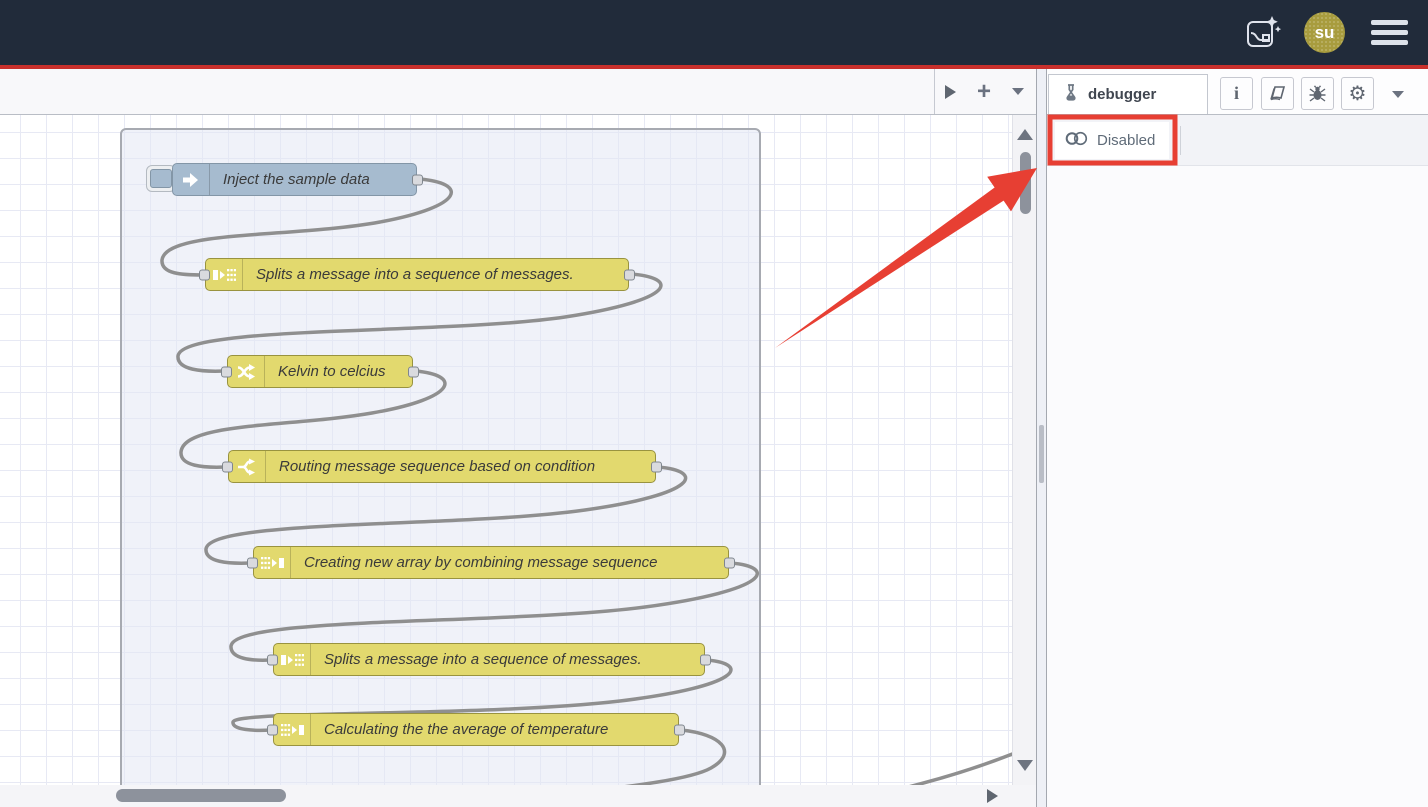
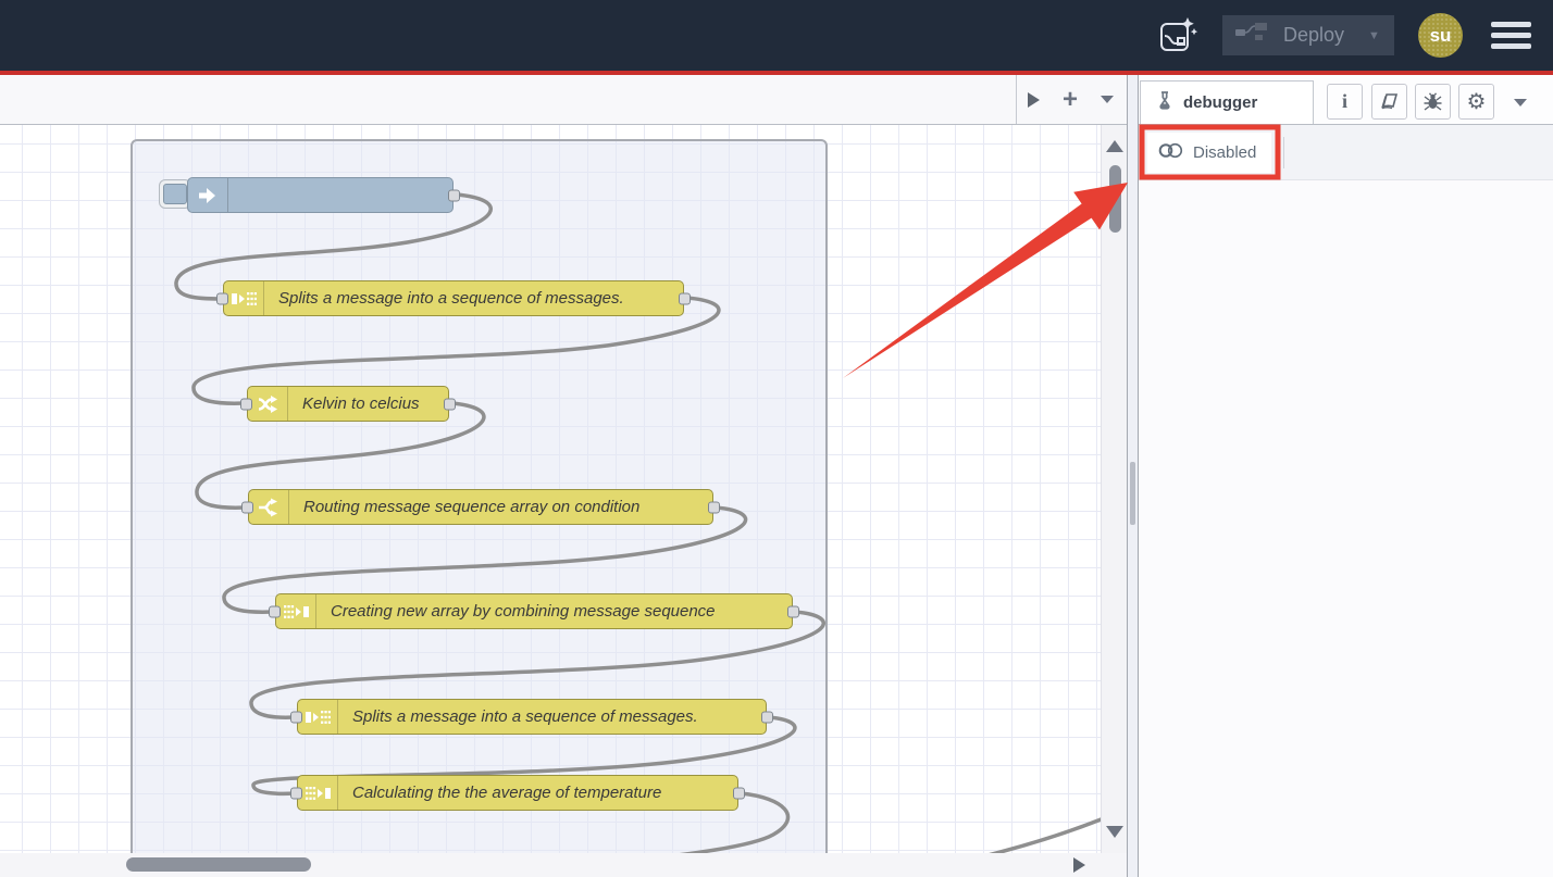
+ Deploy
+ ▼
  su
  +
- Inject the sample data
  Splits a message into a sequence of messages.
  Kelvin to celcius
- Routing message sequence based on condition
+ Routing message sequence array on condition
  Creating new array by combining message sequence
  Splits a message into a sequence of messages.
  Calculating the the average of temperature
  debugger
  i
  ⚙
  Disabled
